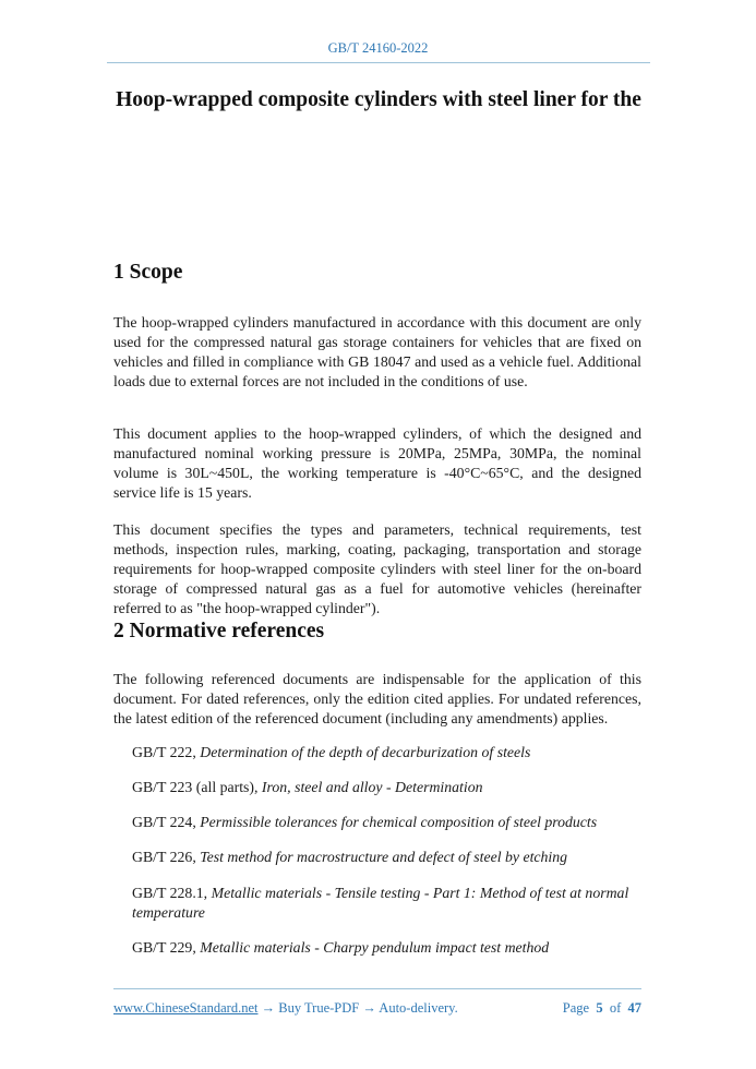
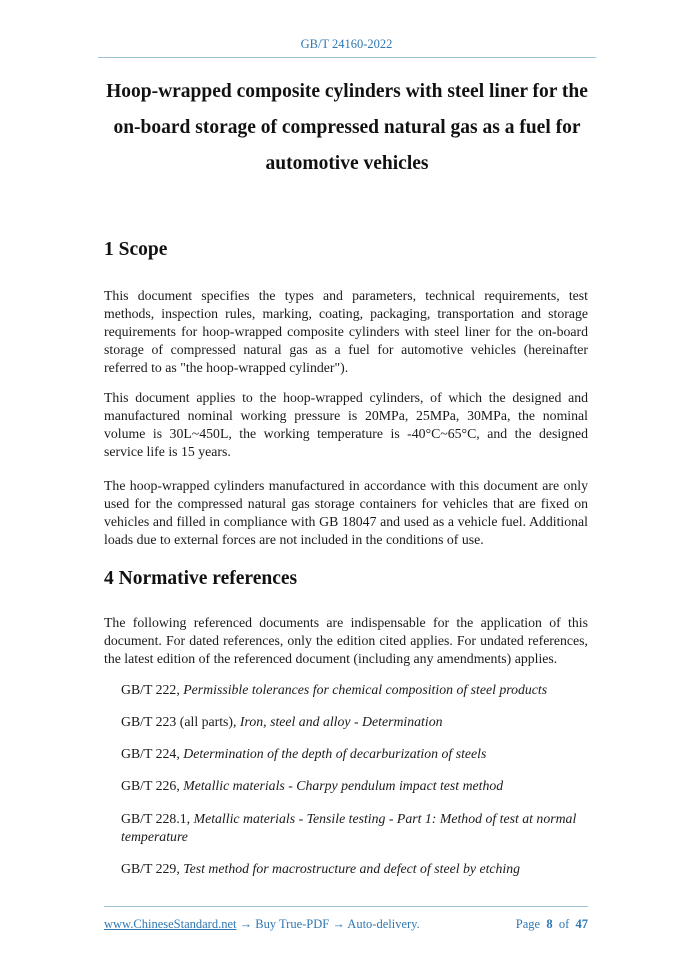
  GB/T 24160-2022
  Hoop-wrapped composite cylinders with steel liner for the
+ on-board storage of compressed natural gas as a fuel for
+ automotive vehicles
  1 Scope
- The hoop-wrapped cylinders manufactured in accordance with this document are only used for the compressed natural gas storage containers for vehicles that are fixed on vehicles and filled in compliance with GB 18047 and used as a vehicle fuel. Additional loads due to external forces are not included in the conditions of use.
+ This document specifies the types and parameters, technical requirements, test methods, inspection rules, marking, coating, packaging, transportation and storage requirements for hoop-wrapped composite cylinders with steel liner for the on-board storage of compressed natural gas as a fuel for automotive vehicles (hereinafter referred to as "the hoop-wrapped cylinder").
  This document applies to the hoop-wrapped cylinders, of which the designed and manufactured nominal working pressure is 20MPa, 25MPa, 30MPa, the nominal volume is 30L~450L, the working temperature is -40°C~65°C, and the designed service life is 15 years.
- This document specifies the types and parameters, technical requirements, test methods, inspection rules, marking, coating, packaging, transportation and storage requirements for hoop-wrapped composite cylinders with steel liner for the on-board storage of compressed natural gas as a fuel for automotive vehicles (hereinafter referred to as "the hoop-wrapped cylinder").
+ The hoop-wrapped cylinders manufactured in accordance with this document are only used for the compressed natural gas storage containers for vehicles that are fixed on vehicles and filled in compliance with GB 18047 and used as a vehicle fuel. Additional loads due to external forces are not included in the conditions of use.
- 2 Normative references
+ 4 Normative references
  The following referenced documents are indispensable for the application of this document. For dated references, only the edition cited applies. For undated references, the latest edition of the referenced document (including any amendments) applies.
- GB/T 222, Determination of the depth of decarburization of steels
+ GB/T 222, Permissible tolerances for chemical composition of steel products
  GB/T 223 (all parts), Iron, steel and alloy - Determination
- GB/T 224, Permissible tolerances for chemical composition of steel products
+ GB/T 224, Determination of the depth of decarburization of steels
- GB/T 226, Test method for macrostructure and defect of steel by etching
+ GB/T 226, Metallic materials - Charpy pendulum impact test method
  GB/T 228.1, Metallic materials - Tensile testing - Part 1: Method of test at normal temperature
- GB/T 229, Metallic materials - Charpy pendulum impact test method
+ GB/T 229, Test method for macrostructure and defect of steel by etching
  www.ChineseStandard.net → Buy True-PDF → Auto-delivery.
- Page 5 of 47
+ Page 8 of 47
